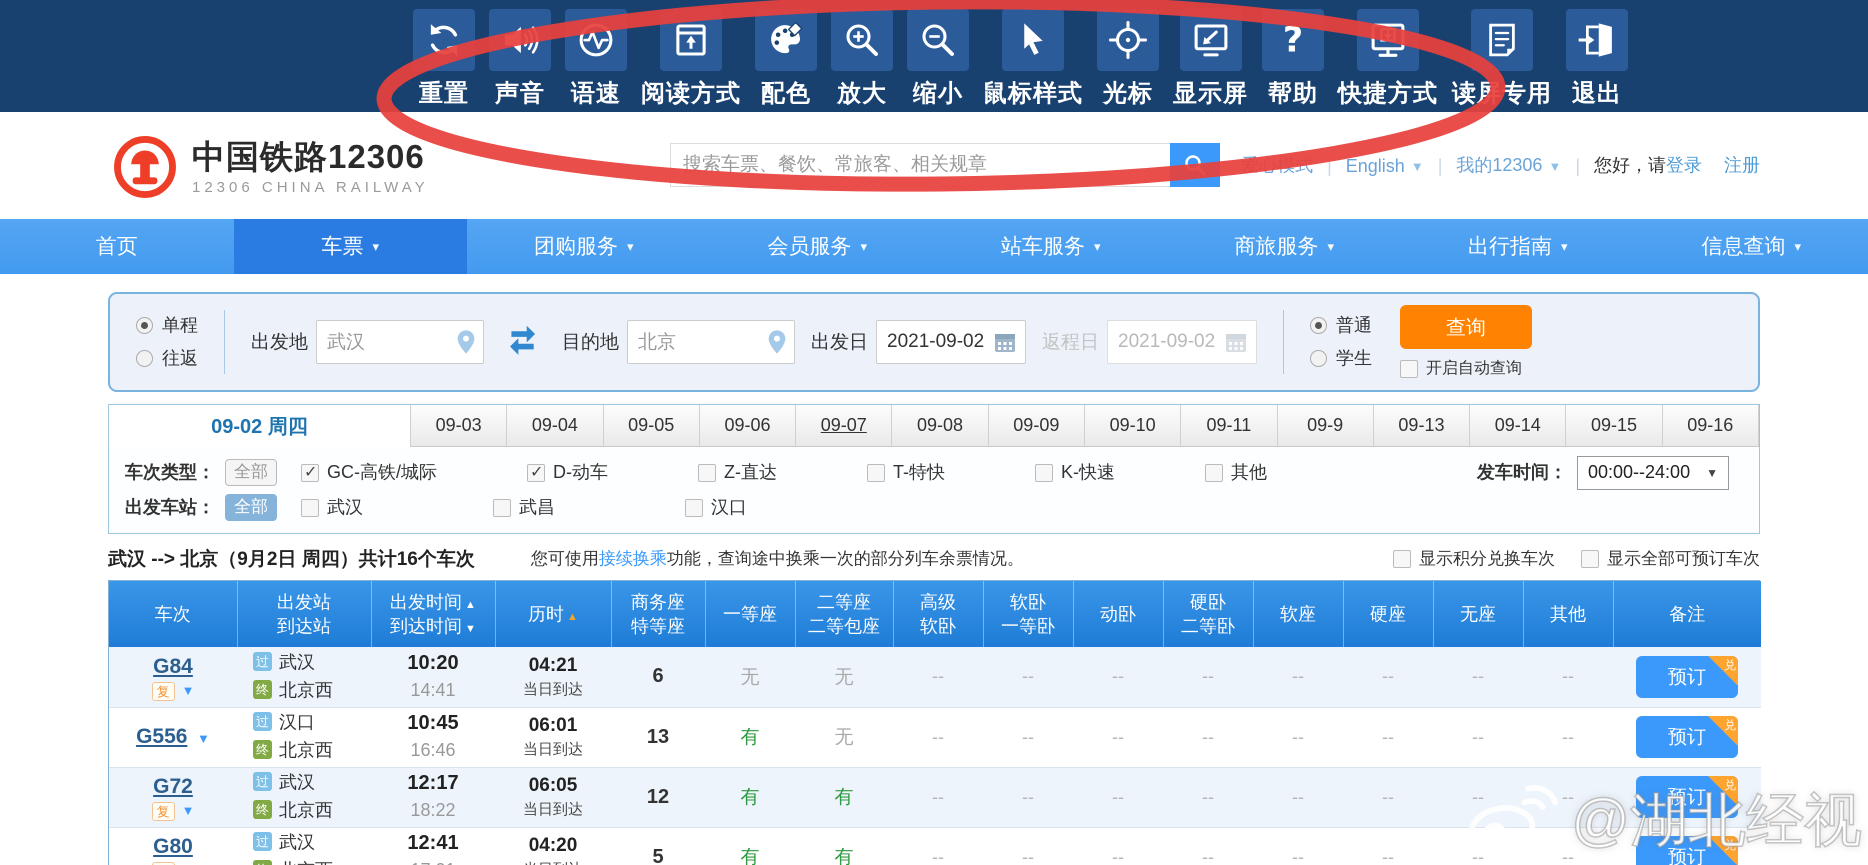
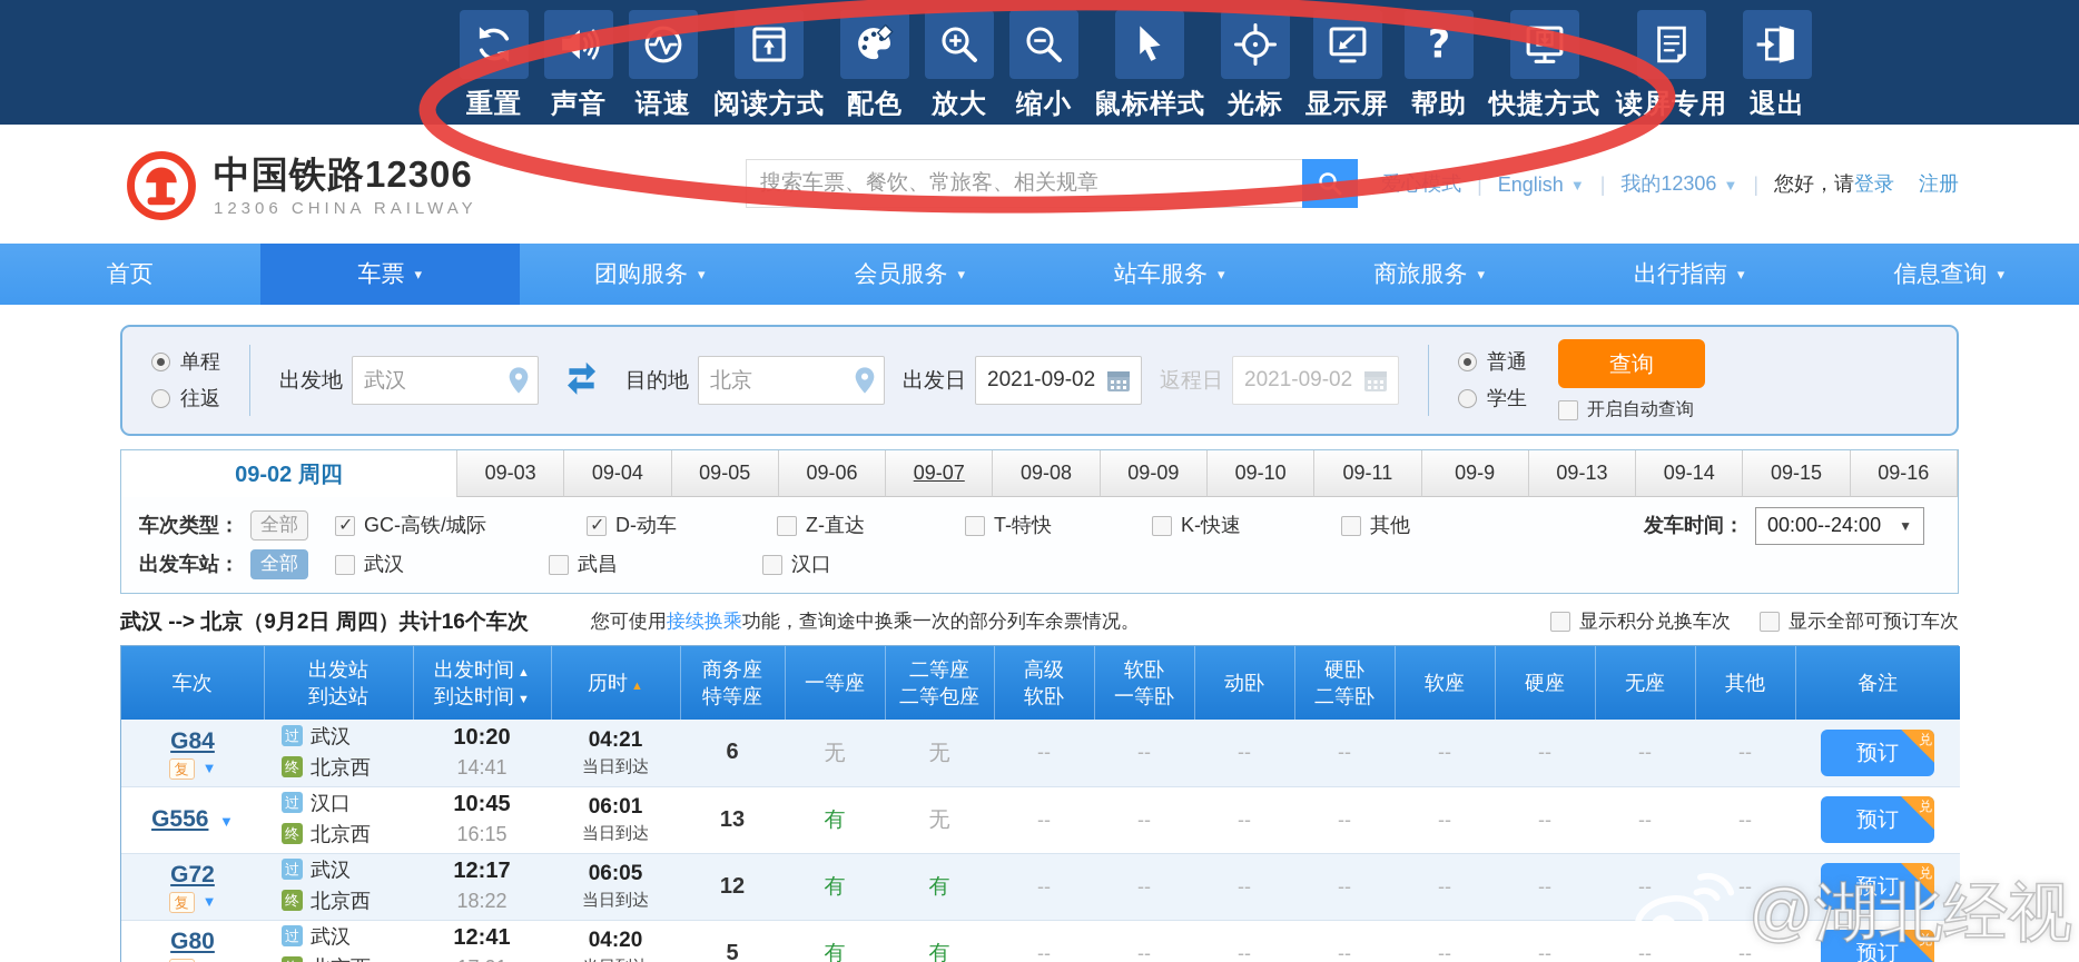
  重置
  声音
  语速
  阅读方式
  配色
  放大
  缩小
  鼠标样式
  光标
  显示屏
  ?
  帮助
  快捷方式
  读专用
  退出
  中国铁路12306
  12306 CHINA RAILWAY
  搜索车票、餐饮、常旅客、相关规章
  |
  English
  ▼
  |
  我的12306
  ▼
  |
  您好，请
  登录
  注册
  首页
  车票
  ▾
  团购服务
  ▾
  会员服务
  ▾
  站车服务
  ▾
  商旅服务
  ▾
  出行指南
  ▾
  信息查询
  ▾
  单程
  往返
  出发地
  武汉
  目的地
  北京
  出发日
  2021-09-02
  返程日
  2021-09-02
  普通
  学生
  查询
  开启自动查询
  09-02 周四
  09-03
  09-04
  09-05
  09-06
  09-07
  09-08
  09-09
  09-10
  09-11
  09-9
  09-13
  09-14
  09-15
  09-16
  车次类型：
  全部
  GC-高铁/城际
  D-动车
  Z-直达
  T-特快
  K-快速
  其他
  发车时间：
  00:00--24:00
  ▼
  出发车站：
  全部
  武汉
  武昌
  汉口
  武汉 --> 北京（9月2日 周四）共计16个车次
  您可使用接续换乘功能，查询途中换乘一次的部分列车余票情况。
  显示积分兑换车次
  显示全部可预订车次
  车次	出发站到达站	出发时间 ▲到达时间 ▼	历时 ▲	商务座特等座	一等座	二等座二等包座	高级软卧	软卧一等卧	动卧	硬卧二等卧	软座	硬座	无座	其他	备注
  G84复 ▼	过 武汉终 北京西	10:2014:41	04:21当日到达	6	无	无	--	--	--	--	--	--	--	--	预订兑
- G556 ▼	过 汉口终 北京西	10:4516:46	06:01当日到达	13	有	无	--	--	--	--	--	--	--	--	预订兑
+ G556 ▼	过 汉口终 北京西	10:4516:15	06:01当日到达	13	有	无	--	--	--	--	--	--	--	--	预订兑
  G72复 ▼	过 武汉终 北京西	12:1718:22	06:05当日到达	12	有	有	--	--	--	--	--	--	--	--	预订兑
  G80	过 武汉	12:41	04:20	5	有	有	--	--	--	--	--	--	--	--	预订兑
  @湖北经视
